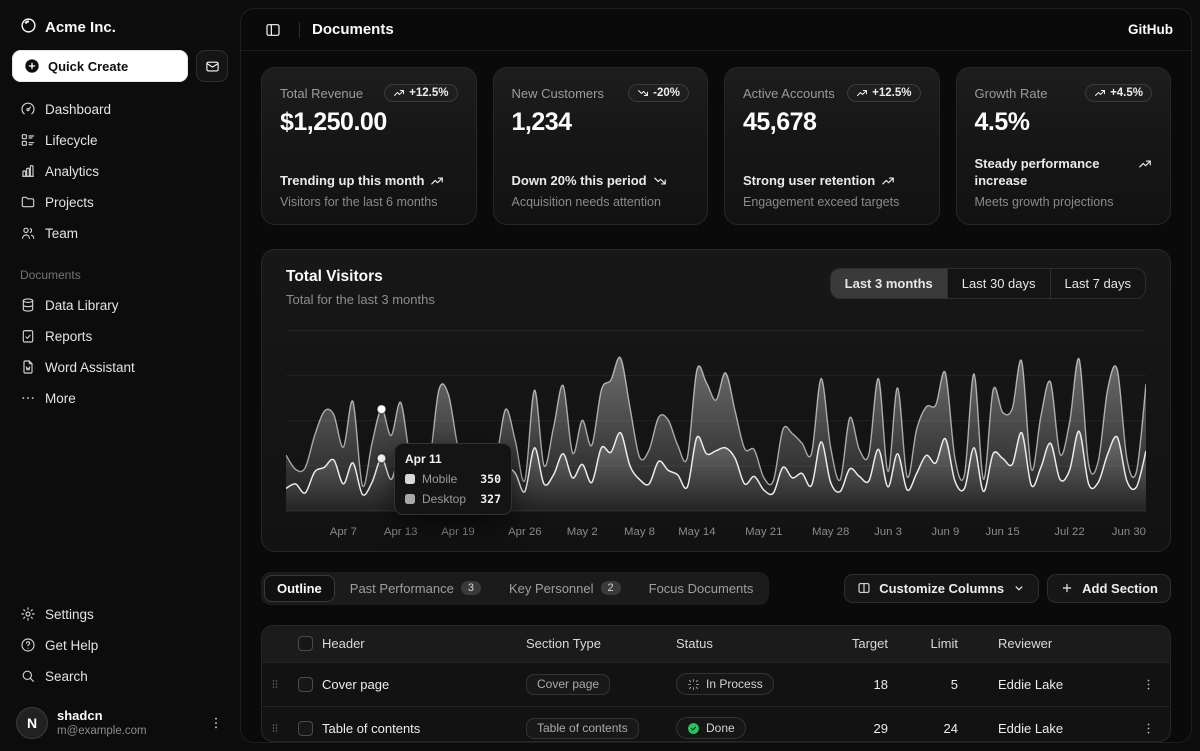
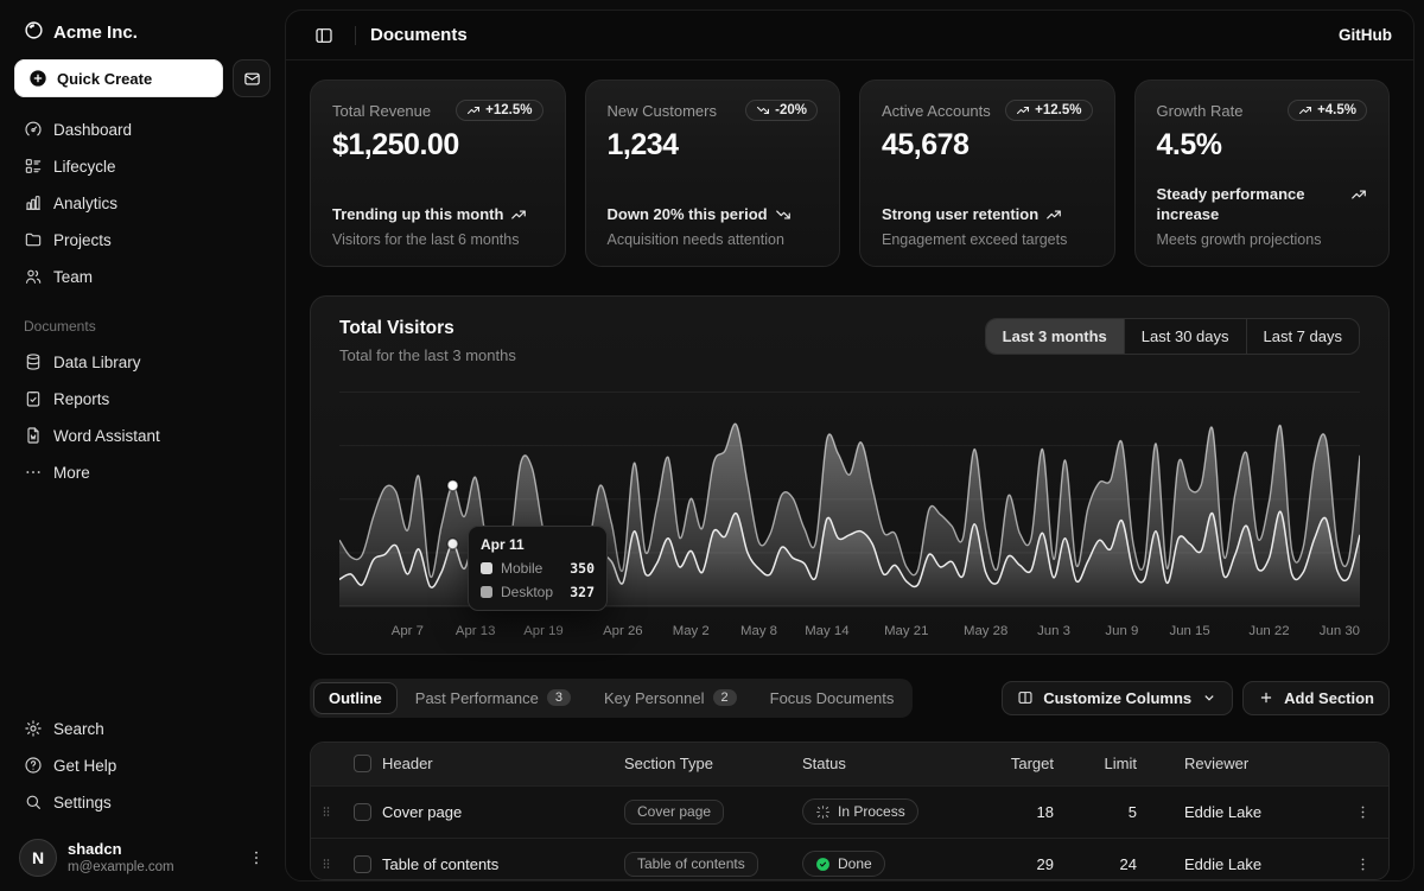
  Acme Inc.
  Quick Create
  Dashboard
  Lifecycle
  Analytics
  Projects
  Team
  Documents
  Data Library
  Reports
  Word Assistant
  More
- Settings
+ Search
  Get Help
- Search
+ Settings
  N
  shadcn
  m@example.com
  Documents
  GitHub
  Total Revenue
  +12.5%
  $1,250.00
  Trending up this month
  Visitors for the last 6 months
  New Customers
  -20%
  1,234
  Down 20% this period
  Acquisition needs attention
  Active Accounts
  +12.5%
  45,678
  Strong user retention
  Engagement exceed targets
  Growth Rate
  +4.5%
  4.5%
  Steady performance increase
  Meets growth projections
  Total Visitors
  Total for the last 3 months
  Last 3 months
  Last 30 days
  Last 7 days
  Apr 7
  Apr 13
  Apr 19
  Apr 26
  May 2
  May 8
  May 14
  May 21
  May 28
  Jun 3
  Jun 9
  Jun 15
- Jul 22
+ Jun 22
  Jun 30
  Apr 11
  Mobile
  350
  Desktop
  327
  Outline
  Past Performance
  3
  Key Personnel
  2
  Focus Documents
  Customize Columns
  Add Section
  Header
  Section Type
  Status
  Target
  Limit
  Reviewer
  Cover page
  Cover page
  In Process
  18
  5
  Eddie Lake
  Table of contents
  Table of contents
  Done
  29
  24
  Eddie Lake
